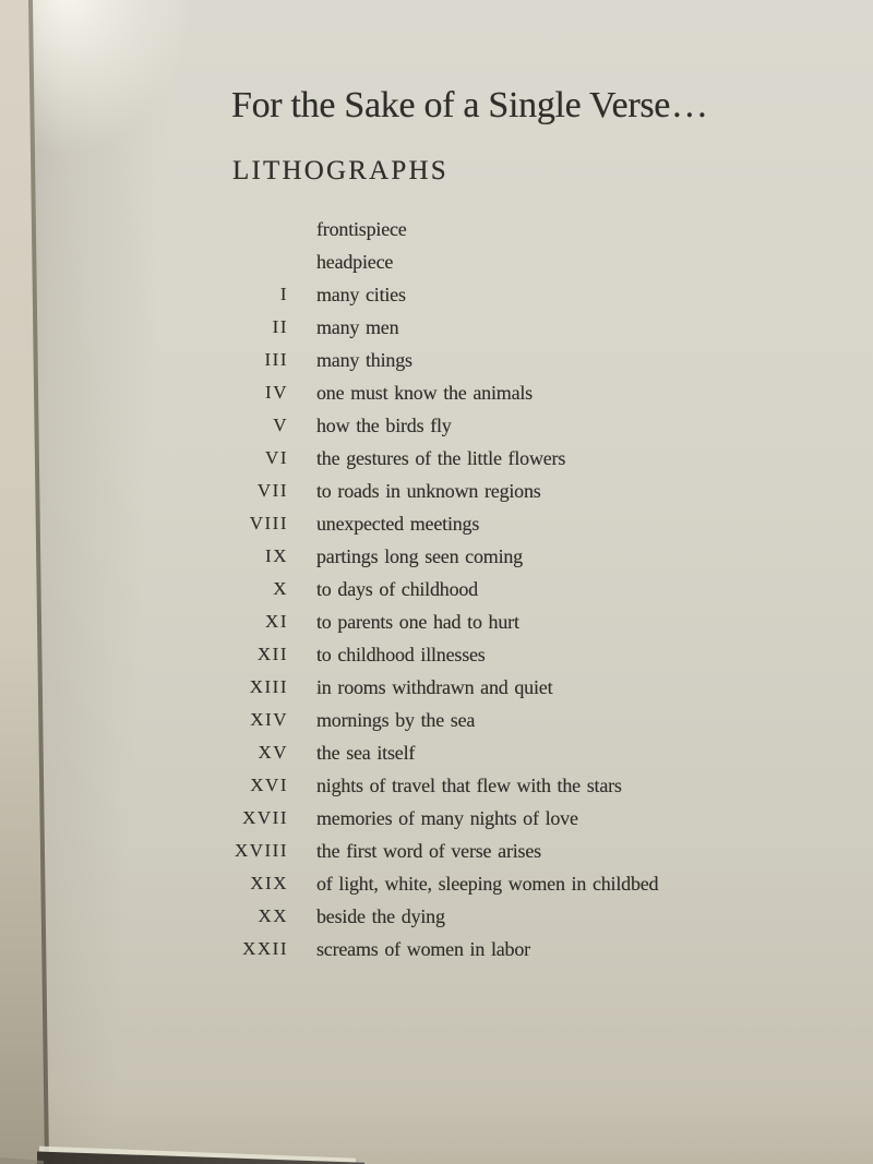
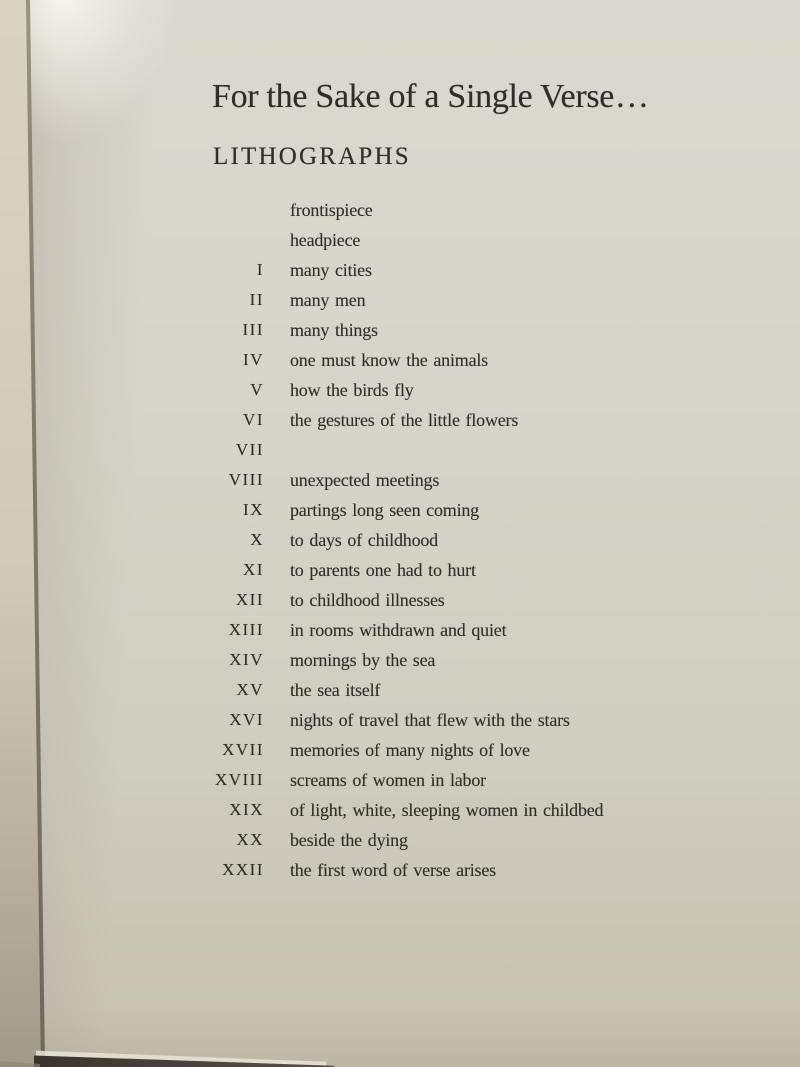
  For the Sake of a Single Verse...
  LITHOGRAPHS
  frontispiece
  headpiece
  I
  many cities
  II
  many men
  III
  many things
  IV
  one must know the animals
  V
  how the birds fly
  VI
  the gestures of the little flowers
  VII
- to roads in unknown regions
  VIII
  unexpected meetings
  IX
  partings long seen coming
  X
  to days of childhood
  XI
  to parents one had to hurt
  XII
  to childhood illnesses
  XIII
  in rooms withdrawn and quiet
  XIV
  mornings by the sea
  XV
  the sea itself
  XVI
  nights of travel that flew with the stars
  XVII
  memories of many nights of love
  XVIII
- the first word of verse arises
+ screams of women in labor
  XIX
  of light, white, sleeping women in childbed
  XX
  beside the dying
  XXII
- screams of women in labor
+ the first word of verse arises
